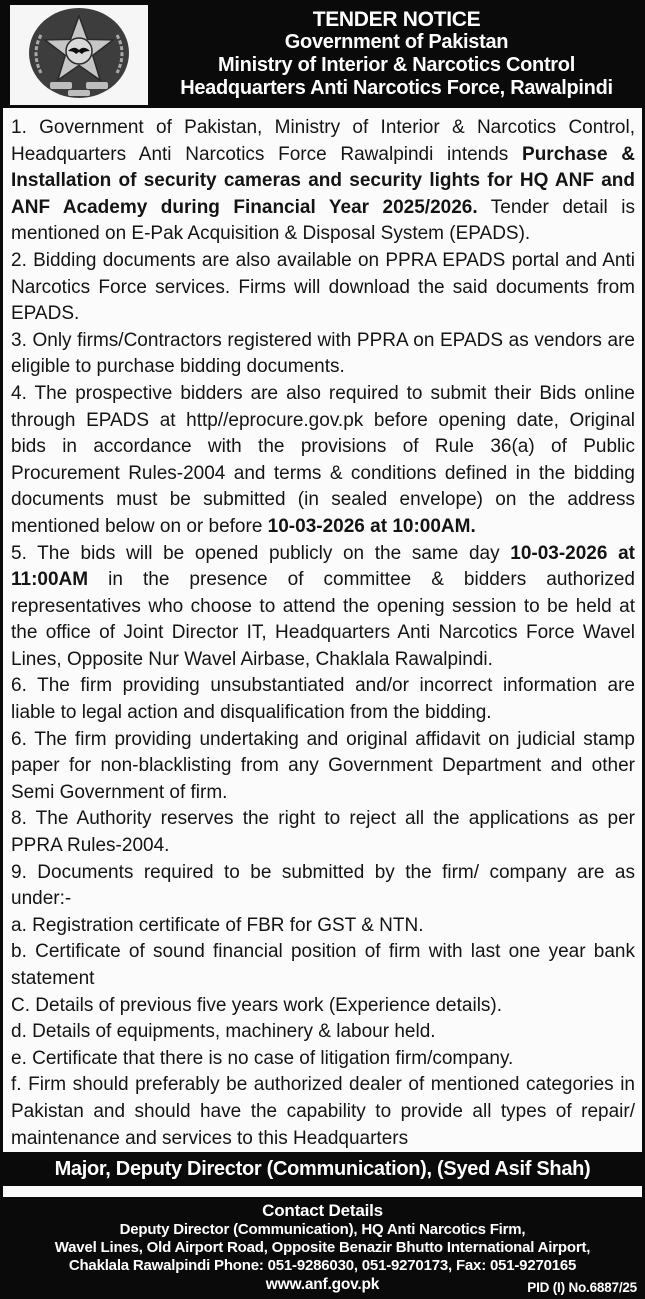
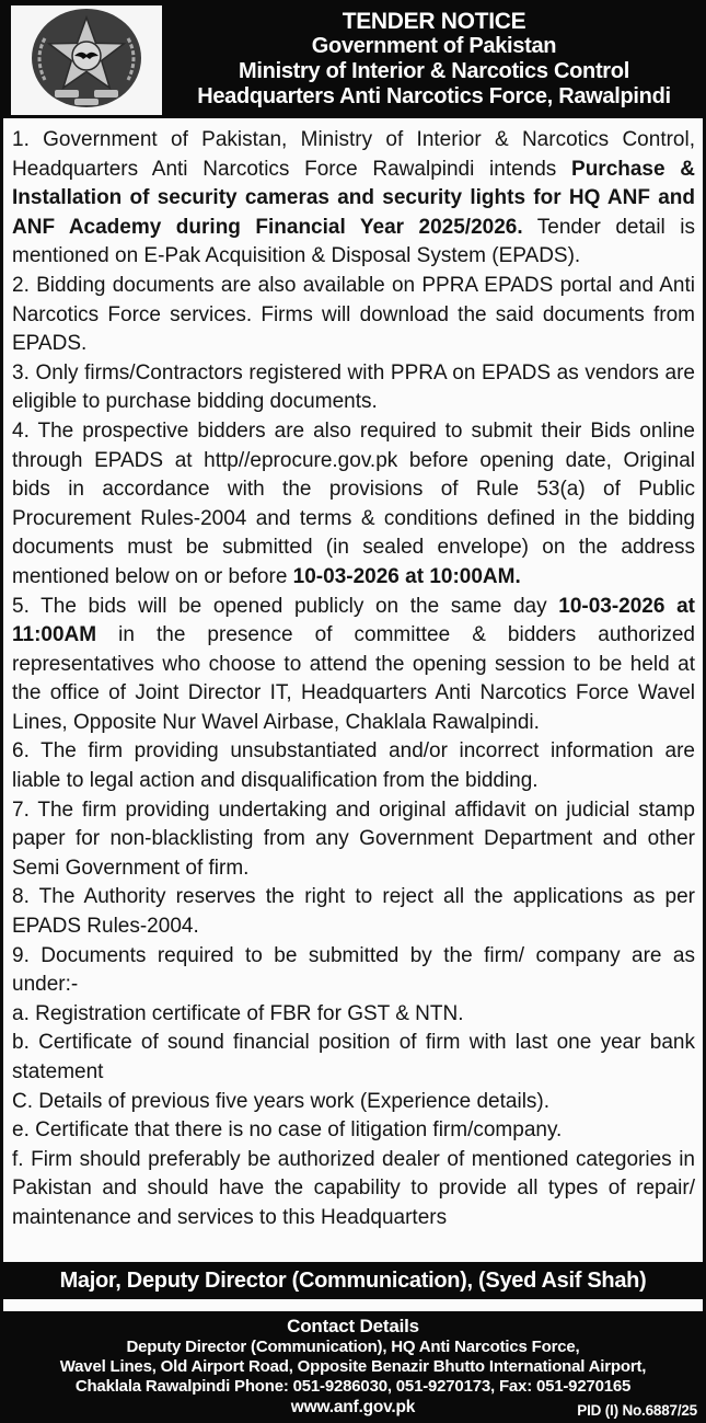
  TENDER NOTICE
  Government of Pakistan
  Ministry of Interior & Narcotics Control
  Headquarters Anti Narcotics Force, Rawalpindi
  1. Government of Pakistan, Ministry of Interior & Narcotics Control, Headquarters Anti Narcotics Force Rawalpindi intends Purchase & Installation of security cameras and security lights for HQ ANF and ANF Academy during Financial Year 2025/2026. Tender detail is mentioned on E-Pak Acquisition & Disposal System (EPADS).
  2. Bidding documents are also available on PPRA EPADS portal and Anti Narcotics Force services. Firms will download the said documents from EPADS.
  3. Only firms/Contractors registered with PPRA on EPADS as vendors are eligible to purchase bidding documents.
- 4. The prospective bidders are also required to submit their Bids online through EPADS at http//eprocure.gov.pk before opening date, Original bids in accordance with the provisions of Rule 36(a) of Public Procurement Rules-2004 and terms & conditions defined in the bidding documents must be submitted (in sealed envelope) on the address mentioned below on or before 10-03-2026 at 10:00AM.
+ 4. The prospective bidders are also required to submit their Bids online through EPADS at http//eprocure.gov.pk before opening date, Original bids in accordance with the provisions of Rule 53(a) of Public Procurement Rules-2004 and terms & conditions defined in the bidding documents must be submitted (in sealed envelope) on the address mentioned below on or before 10-03-2026 at 10:00AM.
  5. The bids will be opened publicly on the same day 10-03-2026 at 11:00AM in the presence of committee & bidders authorized representatives who choose to attend the opening session to be held at the office of Joint Director IT, Headquarters Anti Narcotics Force Wavel Lines, Opposite Nur Wavel Airbase, Chaklala Rawalpindi.
  6. The firm providing unsubstantiated and/or incorrect information are liable to legal action and disqualification from the bidding.
- 6. The firm providing undertaking and original affidavit on judicial stamp paper for non-blacklisting from any Government Department and other Semi Government of firm.
+ 7. The firm providing undertaking and original affidavit on judicial stamp paper for non-blacklisting from any Government Department and other Semi Government of firm.
- 8. The Authority reserves the right to reject all the applications as per PPRA Rules-2004.
+ 8. The Authority reserves the right to reject all the applications as per EPADS Rules-2004.
  9. Documents required to be submitted by the firm/ company are as under:-
  a. Registration certificate of FBR for GST & NTN.
  b. Certificate of sound financial position of firm with last one year bank statement
  C. Details of previous five years work (Experience details).
- d. Details of equipments, machinery & labour held.
  e. Certificate that there is no case of litigation firm/company.
  f. Firm should preferably be authorized dealer of mentioned categories in Pakistan and should have the capability to provide all types of repair/ maintenance and services to this Headquarters
  Major, Deputy Director (Communication), (Syed Asif Shah)
  Contact Details
- Deputy Director (Communication), HQ Anti Narcotics Firm,
+ Deputy Director (Communication), HQ Anti Narcotics Force,
  Wavel Lines, Old Airport Road, Opposite Benazir Bhutto International Airport,
  Chaklala Rawalpindi Phone: 051-9286030, 051-9270173, Fax: 051-9270165
  www.anf.gov.pk
  PID (I) No.6887/25
